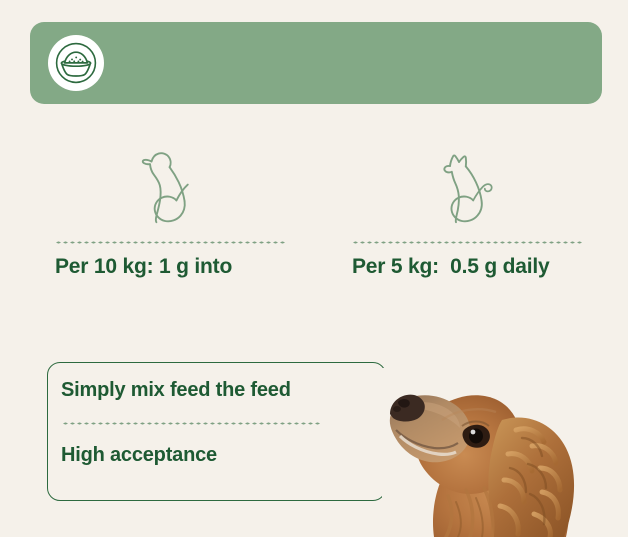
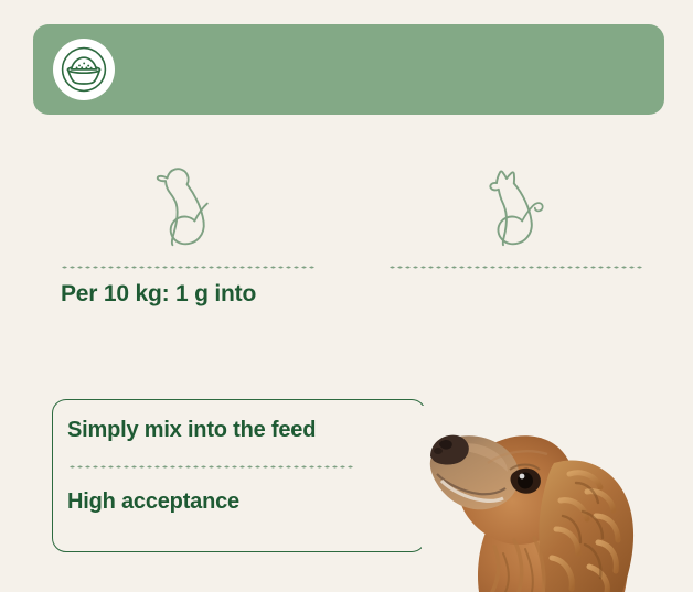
  Per 10 kg: 1 g into
- Per 5 kg: 0.5 g daily
- Simply mix feed the feed
+ Simply mix into the feed
  High acceptance
